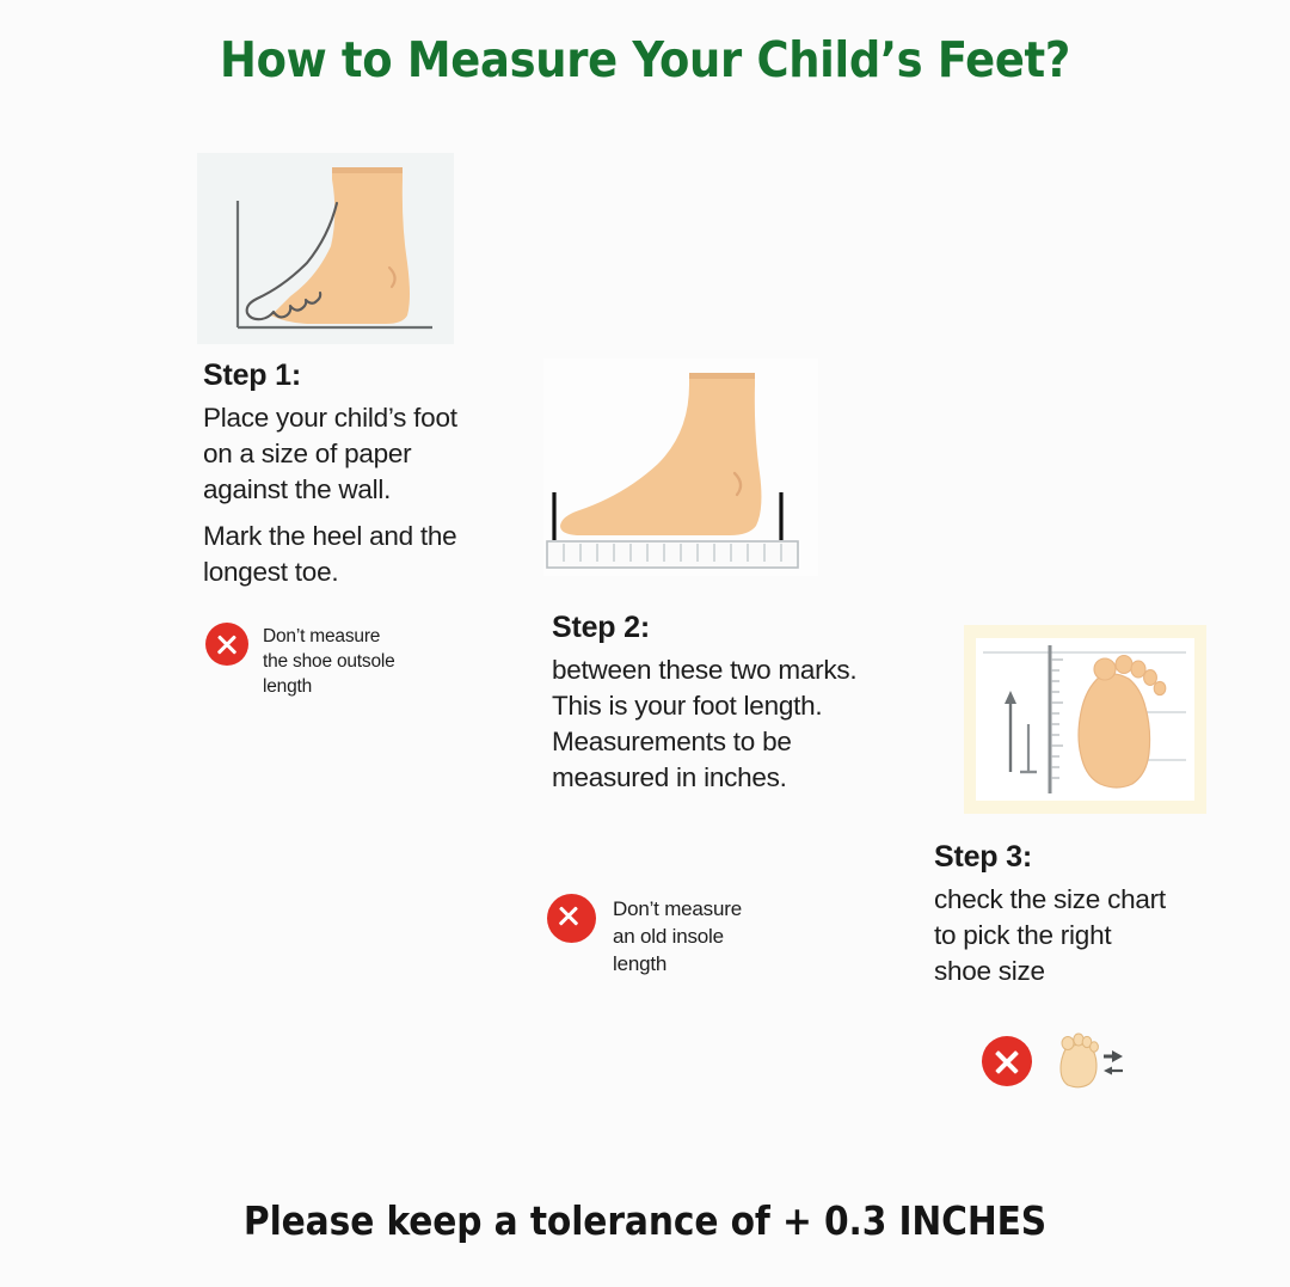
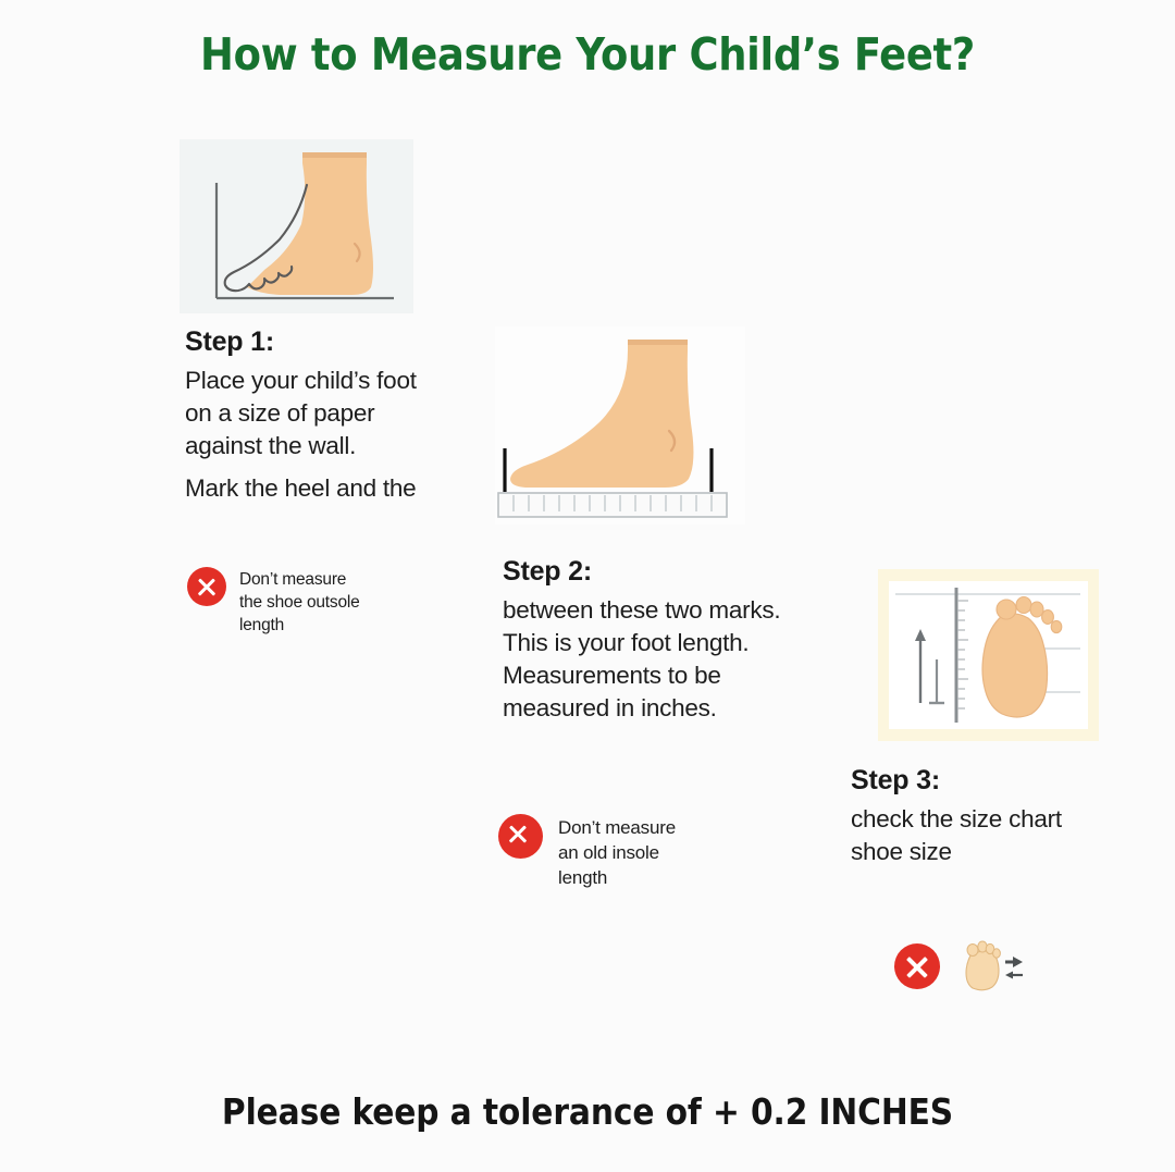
  How to Measure Your Child’s Feet?
  Step 1:
  Place your child’s foot
  on a size of paper
  against the wall.
  Mark the heel and the
- longest toe.
  Don’t measure
  the shoe outsole
  length
  Step 2:
  between these two marks.
  This is your foot length.
  Measurements to be
  measured in inches.
  Don’t measure
  an old insole
  length
  Step 3:
  check the size chart
- to pick the right
  shoe size
- Please keep a tolerance of + 0.3 INCHES
+ Please keep a tolerance of + 0.2 INCHES
